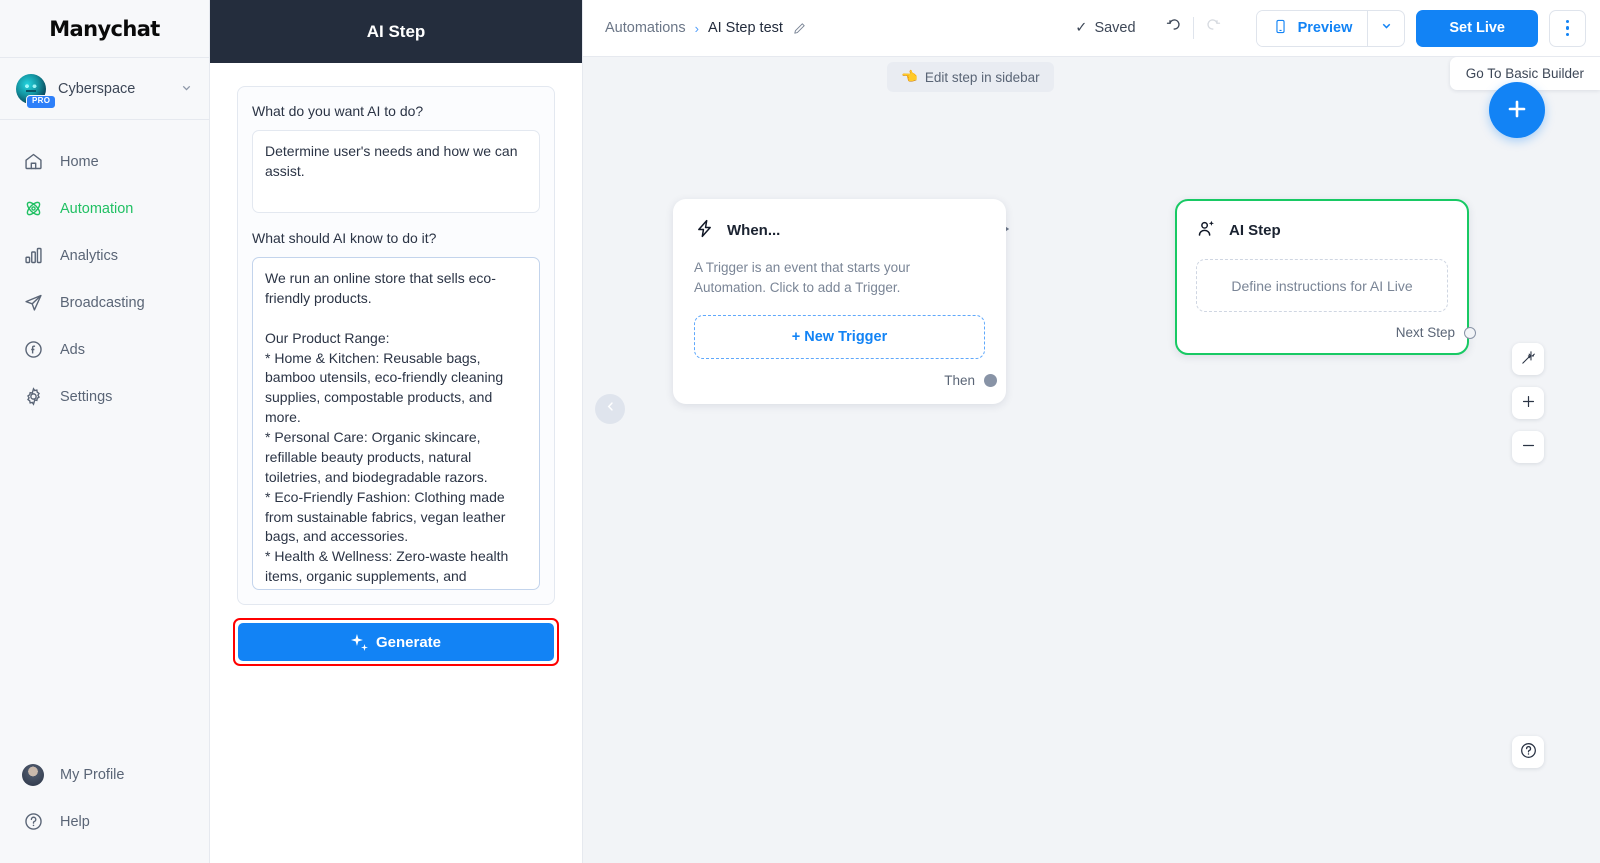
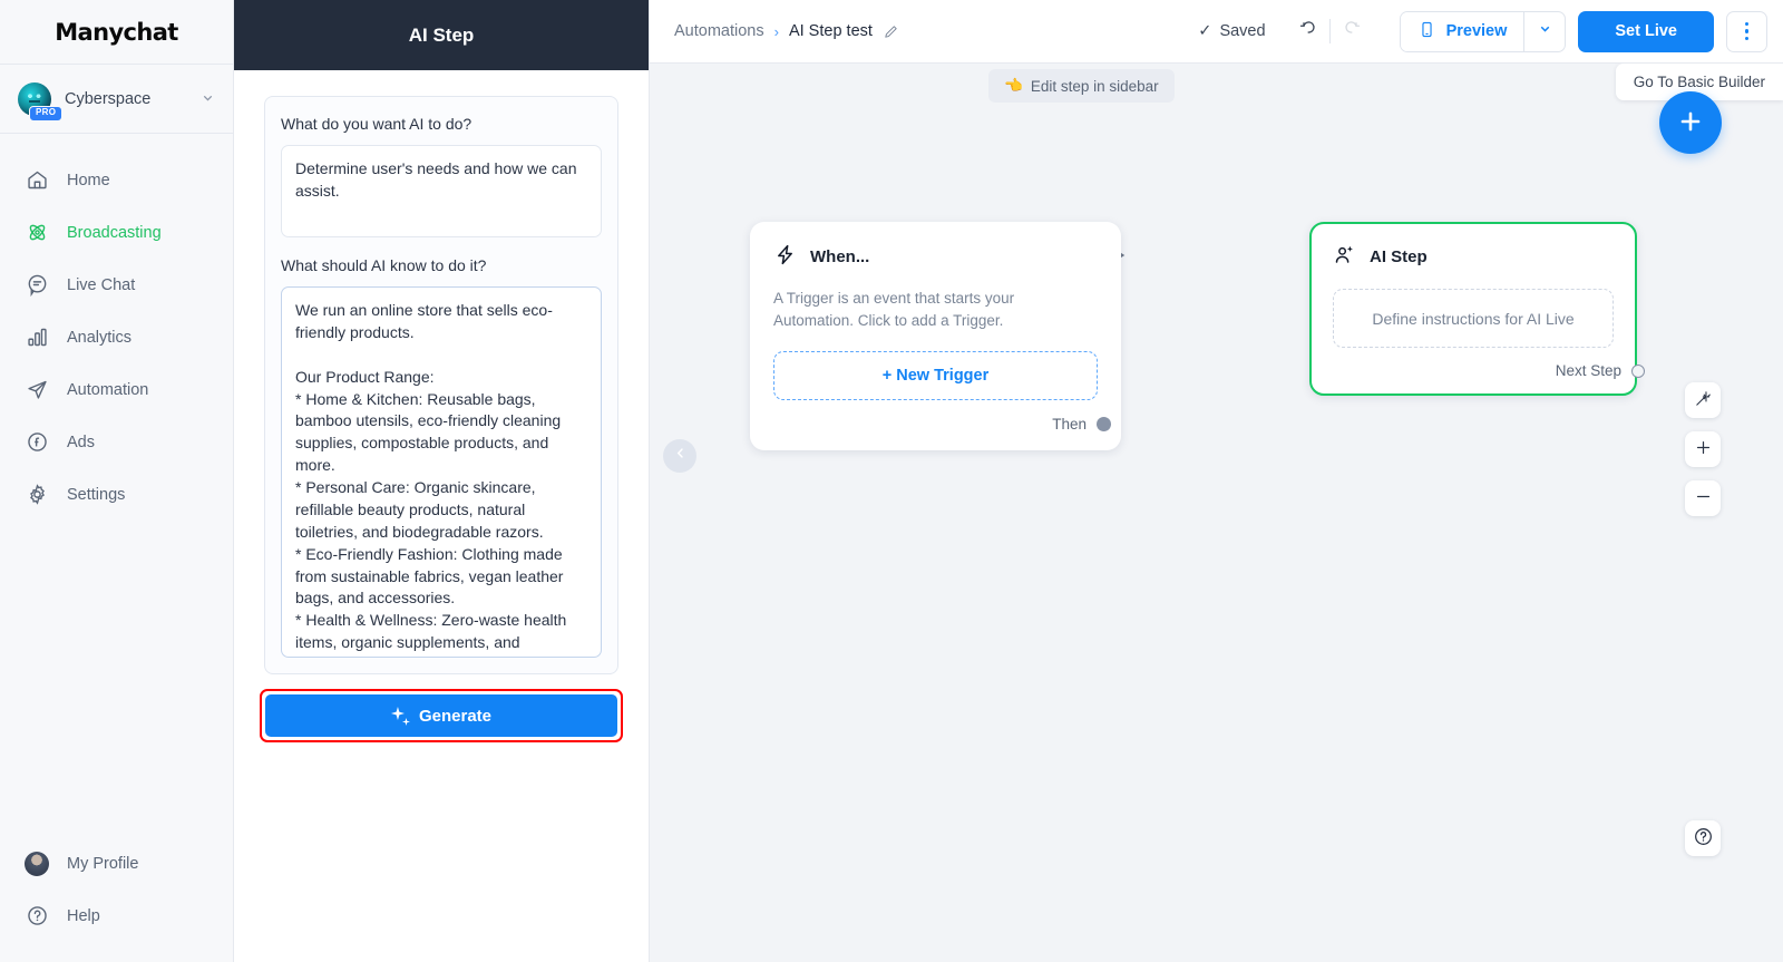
  Manychat
  PRO
  Cyberspace
  Home
- Automation
+ Broadcasting
+ Live Chat
  Analytics
- Broadcasting
+ Automation
  Ads
  Settings
  My Profile
  Help
  AI Step
  What do you want AI to do?
  Determine user's needs and how we can assist.
  What should AI know to do it?
  We run an online store that sells eco-friendly products.
  Our Product Range:
  * Home & Kitchen: Reusable bags, bamboo utensils, eco-friendly cleaning supplies, compostable products, and more.
  * Personal Care: Organic skincare, refillable beauty products, natural toiletries, and biodegradable razors.
  * Eco-Friendly Fashion: Clothing made from sustainable fabrics, vegan leather bags, and accessories.
  * Health & Wellness: Zero-waste health items, organic supplements, and
  Generate
  Automations
  ›
  AI Step test
  ✓
  Saved
  Preview
  Set Live
  👈
  Edit step in sidebar
  Go To Basic Builder
  When...
  A Trigger is an event that starts your Automation. Click to add a Trigger.
  + New Trigger
  Then
  AI Step
  Define instructions for AI Live
  Next Step
